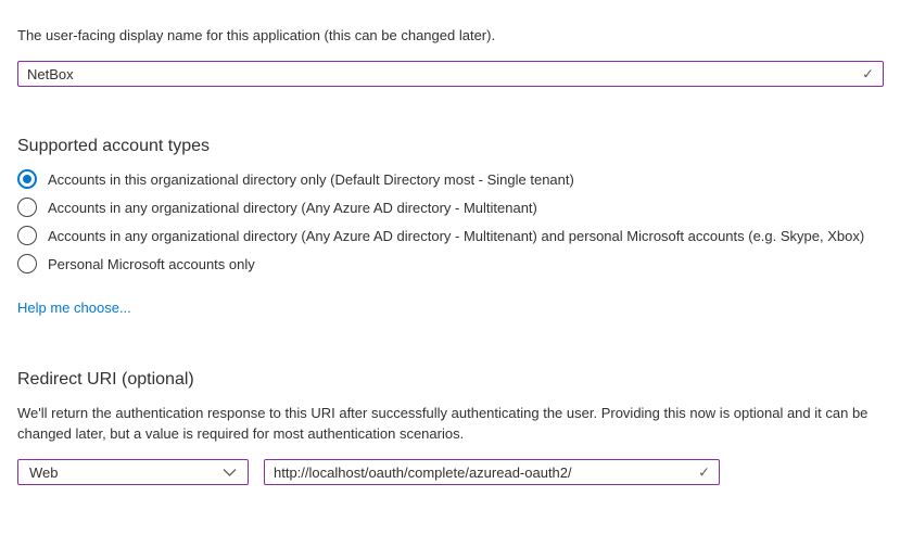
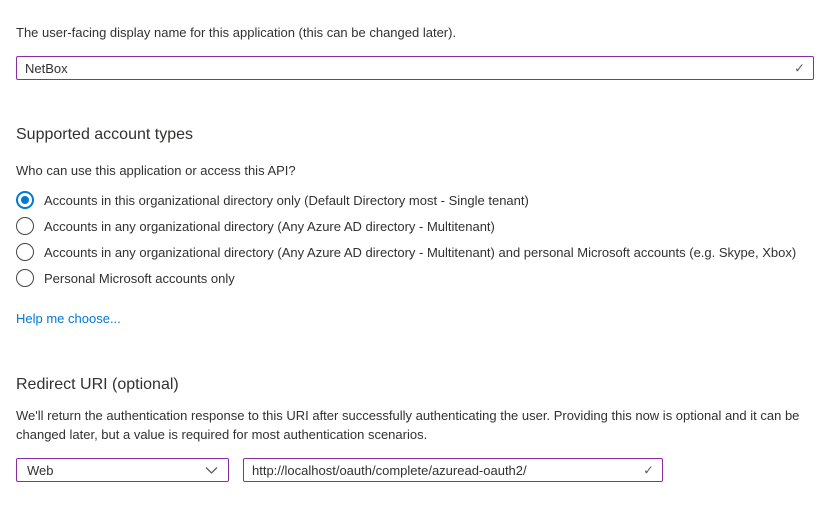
  The user-facing display name for this application (this can be changed later).
  NetBox
  ✓
  Supported account types
+ Who can use this application or access this API?
  Accounts in this organizational directory only (Default Directory most - Single tenant)
  Accounts in any organizational directory (Any Azure AD directory - Multitenant)
  Accounts in any organizational directory (Any Azure AD directory - Multitenant) and personal Microsoft accounts (e.g. Skype, Xbox)
  Personal Microsoft accounts only
  Help me choose...
  Redirect URI (optional)
  We'll return the authentication response to this URI after successfully authenticating the user. Providing this now is optional and it can be changed later, but a value is required for most authentication scenarios.
  Web
  http://localhost/oauth/complete/azuread-oauth2/
  ✓
